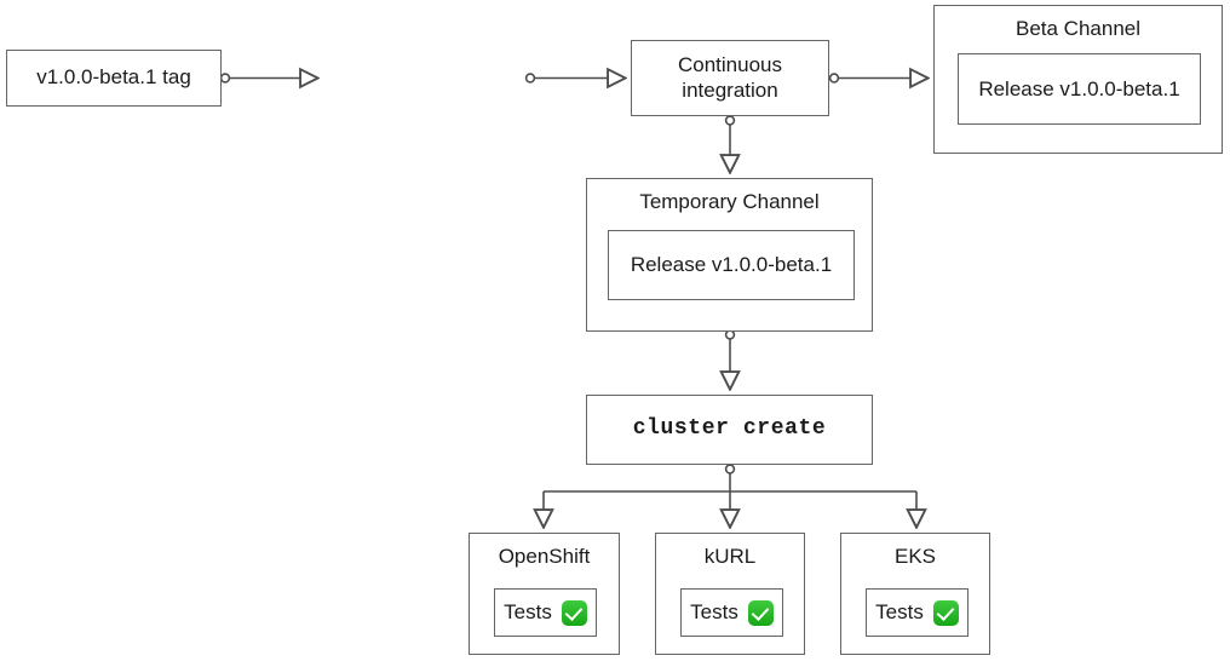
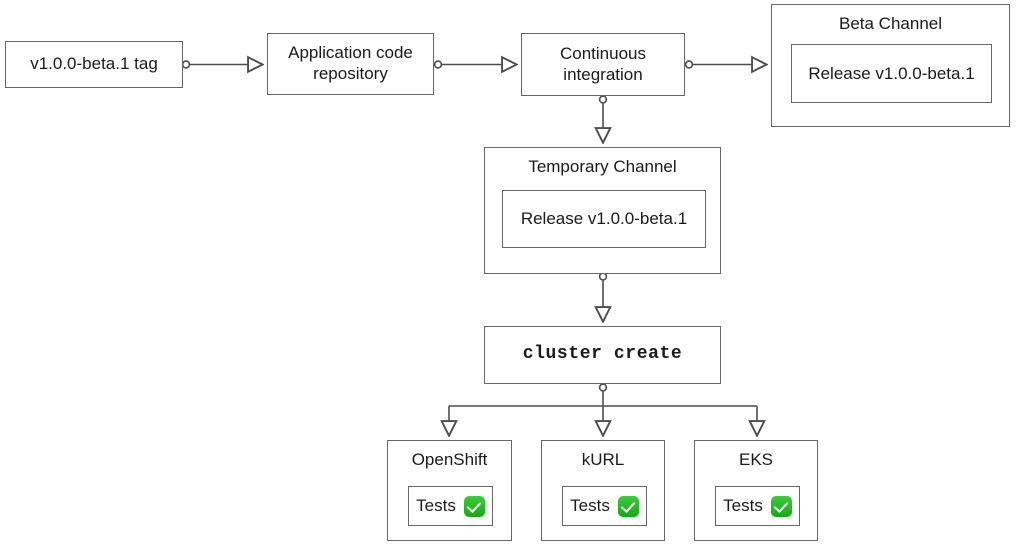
  v1.0.0-beta.1 tag
+ Application code
+ repository
  Continuous
  integration
  Beta Channel
  Release v1.0.0-beta.1
  Temporary Channel
  Release v1.0.0-beta.1
  cluster create
  OpenShift
  Tests
  kURL
  Tests
  EKS
  Tests
